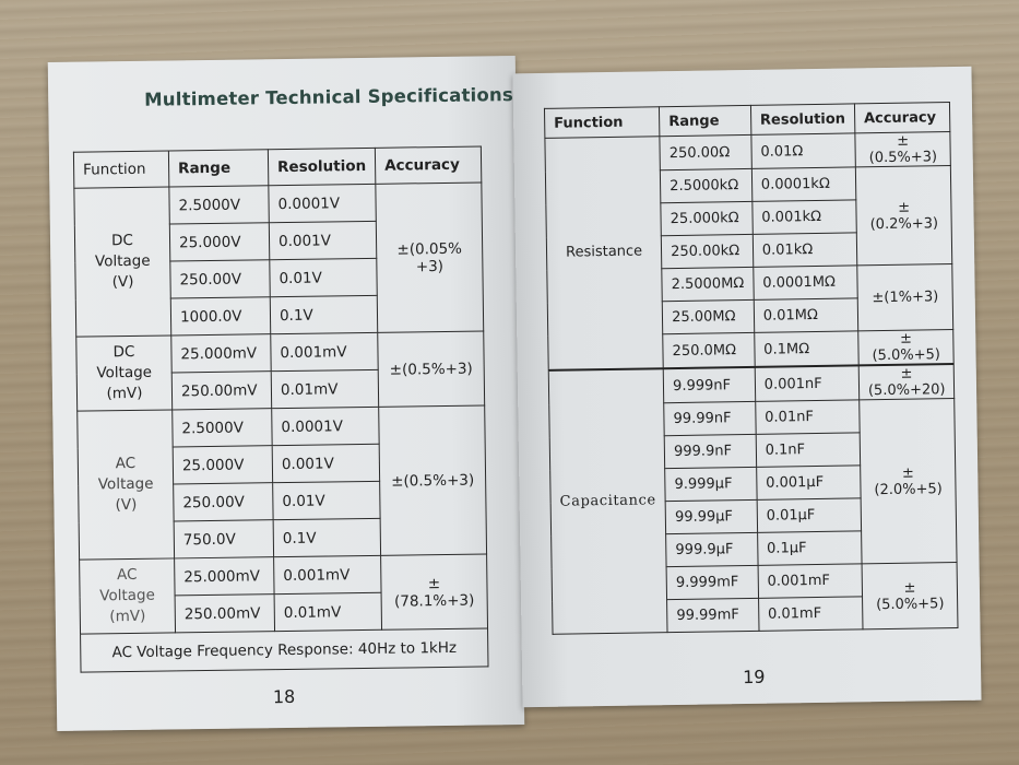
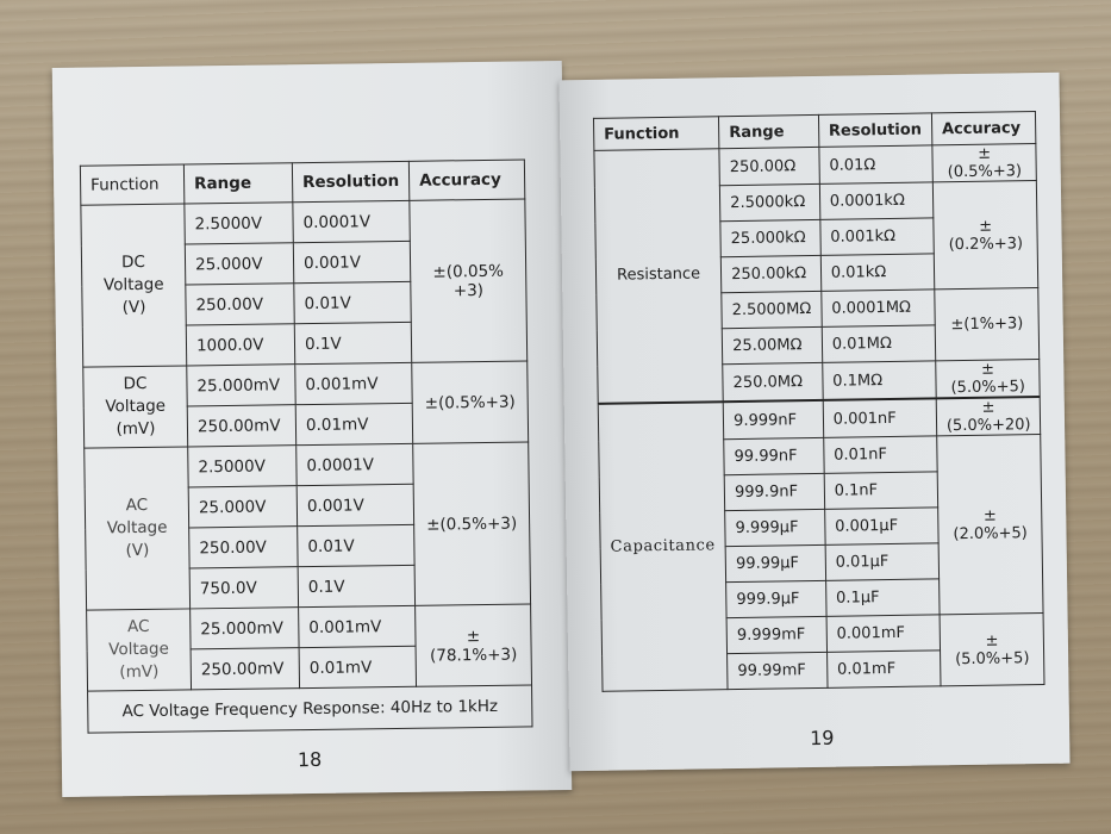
- Multimeter Technical Specifications
  Function	Range	Resolution	Accuracy
  DC Voltage (V)	2.5000V	0.0001V	±(0.05% +3)
  25.000V	0.001V
  250.00V	0.01V
  1000.0V	0.1V
  DC Voltage (mV)	25.000mV	0.001mV	±(0.5%+3)
  250.00mV	0.01mV
  AC Voltage (V)	2.5000V	0.0001V	±(0.5%+3)
  25.000V	0.001V
  250.00V	0.01V
  750.0V	0.1V
  AC Voltage (mV)	25.000mV	0.001mV	±(78.1%+3)
  250.00mV	0.01mV
  AC Voltage Frequency Response: 40Hz to 1kHz
  18
  Function	Range	Resolution	Accuracy
  Resistance	250.00Ω	0.01Ω	±(0.5%+3)
  2.5000kΩ	0.0001kΩ	±(0.2%+3)
  25.000kΩ	0.001kΩ
  250.00kΩ	0.01kΩ
  2.5000MΩ	0.0001MΩ	±(1%+3)
  25.00MΩ	0.01MΩ
  250.0MΩ	0.1MΩ	±(5.0%+5)
  Capacitance	9.999nF	0.001nF	±(5.0%+20)
  99.99nF	0.01nF	±(2.0%+5)
  999.9nF	0.1nF
  9.999µF	0.001µF
  99.99µF	0.01µF
  999.9µF	0.1µF
  9.999mF	0.001mF	±(5.0%+5)
  99.99mF	0.01mF
  19
